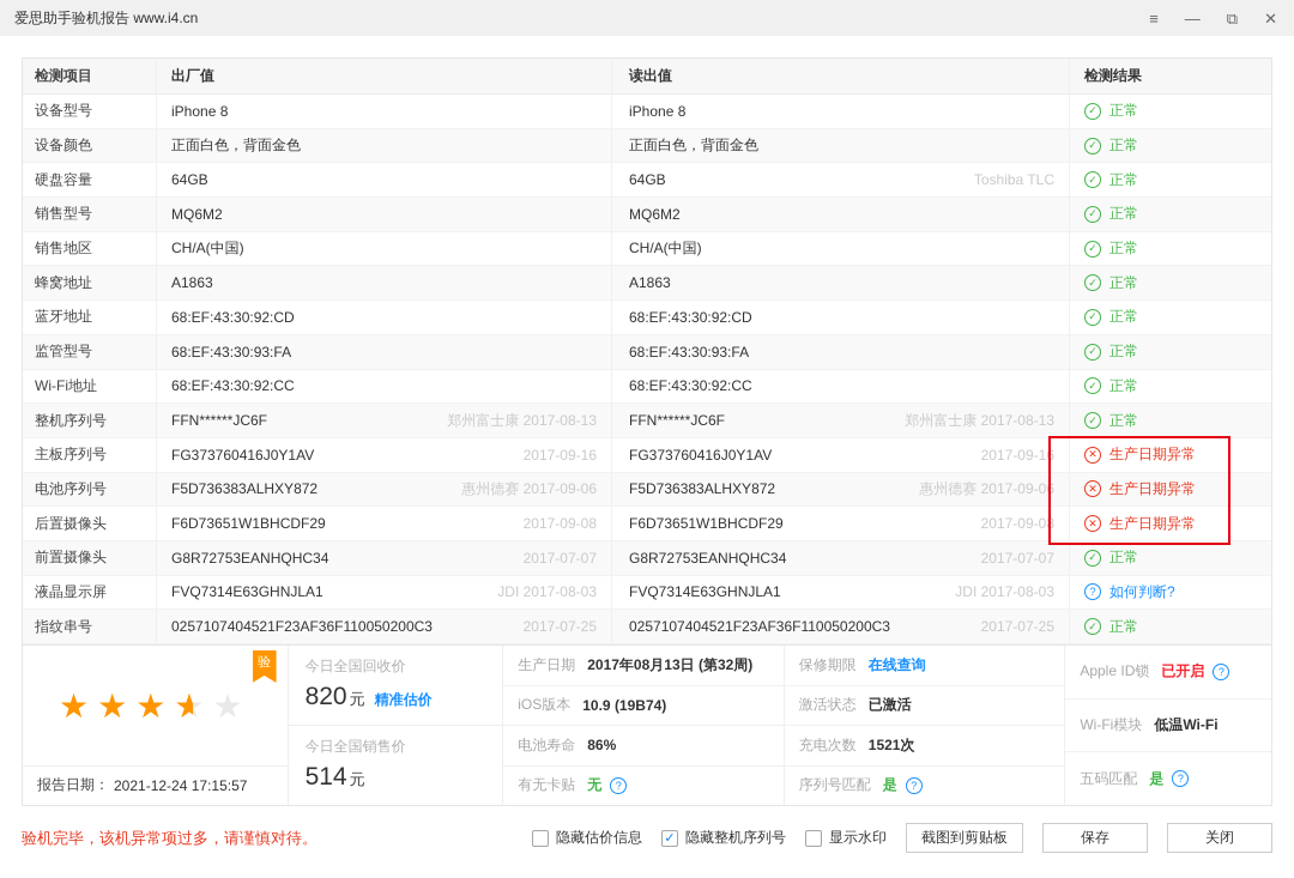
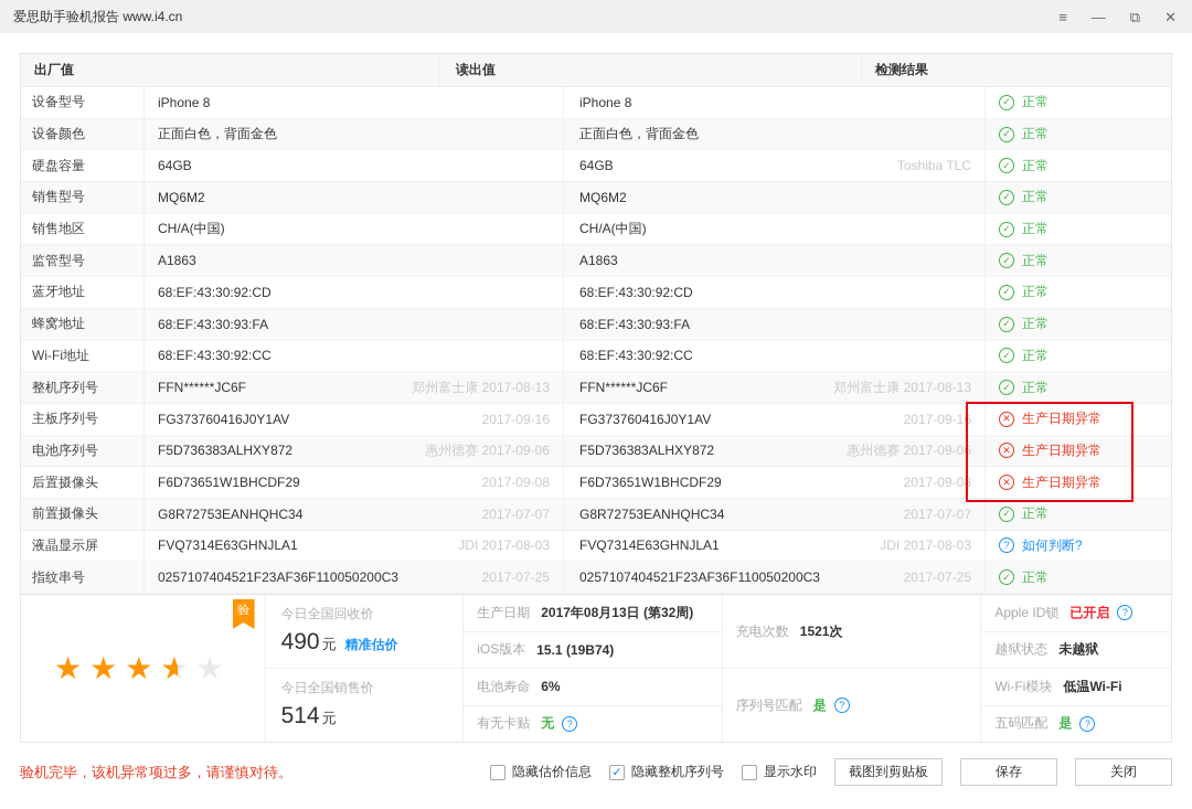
  爱思助手验机报告 www.i4.cn
  ≡
  —
  ⧉
  ✕
- 检测项目
  出厂值
  读出值
  检测结果
  设备型号
  iPhone 8
  iPhone 8
  ✓
  正常
  设备颜色
  正面白色，背面金色
  正面白色，背面金色
  ✓
  正常
  硬盘容量
  64GB
  64GB
  Toshiba TLC
  ✓
  正常
  销售型号
  MQ6M2
  MQ6M2
  ✓
  正常
  销售地区
  CH/A(中国)
  CH/A(中国)
  ✓
  正常
- 蜂窝地址
+ 监管型号
  A1863
  A1863
  ✓
  正常
  蓝牙地址
  68:EF:43:30:92:CD
  68:EF:43:30:92:CD
  ✓
  正常
- 监管型号
+ 蜂窝地址
  68:EF:43:30:93:FA
  68:EF:43:30:93:FA
  ✓
  正常
  Wi-Fi地址
  68:EF:43:30:92:CC
  68:EF:43:30:92:CC
  ✓
  正常
  整机序列号
  FFN******JC6F
  郑州富士康 2017-08-13
  FFN******JC6F
  郑州富士康 2017-08-13
  ✓
  正常
  主板序列号
  FG373760416J0Y1AV
  2017-09-16
  FG373760416J0Y1AV
  2017-09-16
  ✕
  生产日期异常
  电池序列号
  F5D736383ALHXY872
  惠州德赛 2017-09-06
  F5D736383ALHXY872
  惠州德赛 2017-09-06
  ✕
  生产日期异常
  后置摄像头
  F6D73651W1BHCDF29
  2017-09-08
  F6D73651W1BHCDF29
  2017-09-08
  ✕
  生产日期异常
  前置摄像头
  G8R72753EANHQHC34
  2017-07-07
  G8R72753EANHQHC34
  2017-07-07
  ✓
  正常
  液晶显示屏
  FVQ7314E63GHNJLA1
  JDI 2017-08-03
  FVQ7314E63GHNJLA1
  JDI 2017-08-03
  ?
  如何判断?
  指纹串号
  0257107404521F23AF36F110050200C3
  2017-07-25
  0257107404521F23AF36F110050200C3
  2017-07-25
  ✓
  正常
  验
  ★★★★★
  ★★★★
- 报告日期：
- 2021-12-24 17:15:57
  今日全国回收价
- 820
+ 490
  元
  精准估价
  今日全国销售价
  514
  元
  生产日期
  2017年08月13日 (第32周)
  iOS版本
- 10.9 (19B74)
+ 15.1 (19B74)
  电池寿命
- 86%
+ 6%
  有无卡贴
  无
  ?
- 保修期限
- 在线查询
- 激活状态
- 已激活
  充电次数
  1521次
  序列号匹配
  是
  ?
  Apple ID锁
  已开启
  ?
+ 越狱状态
+ 未越狱
  Wi-Fi模块
  低温Wi-Fi
  五码匹配
  是
  ?
  验机完毕，该机异常项过多，请谨慎对待。
  隐藏估价信息
  ✓
  隐藏整机序列号
  显示水印
  截图到剪贴板
  保存
  关闭
